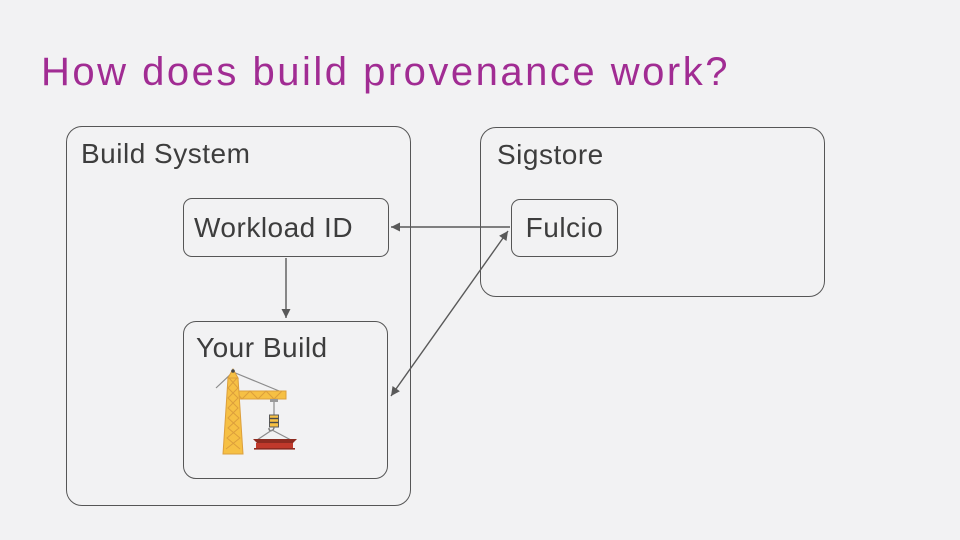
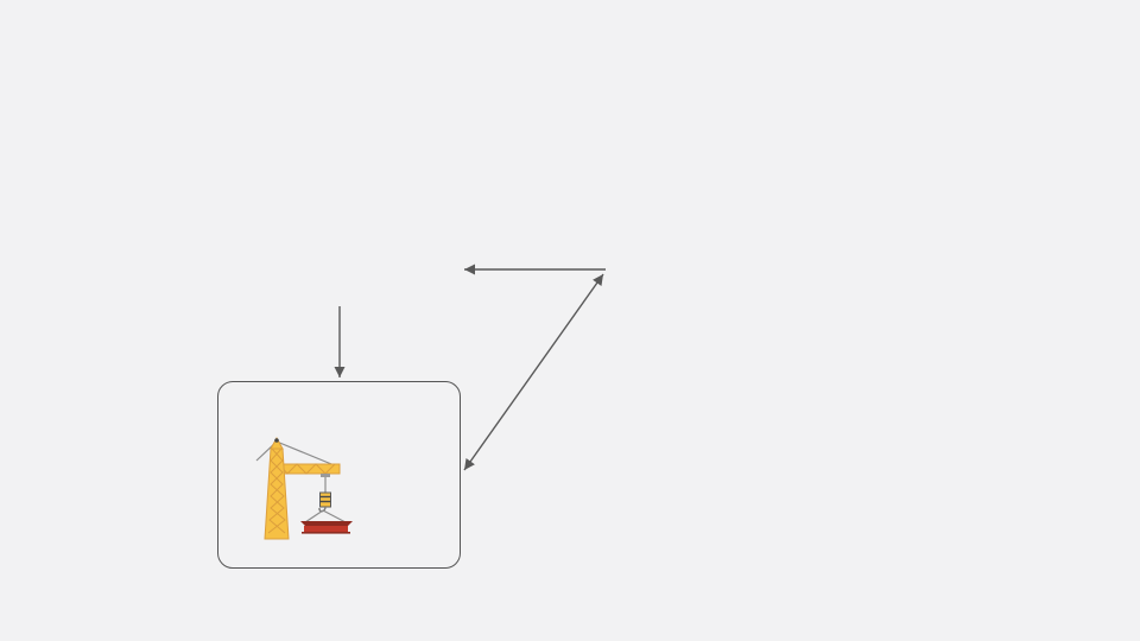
- How does build provenance work?
- Build System
- Sigstore
- Workload ID
- Fulcio
- Your Build
